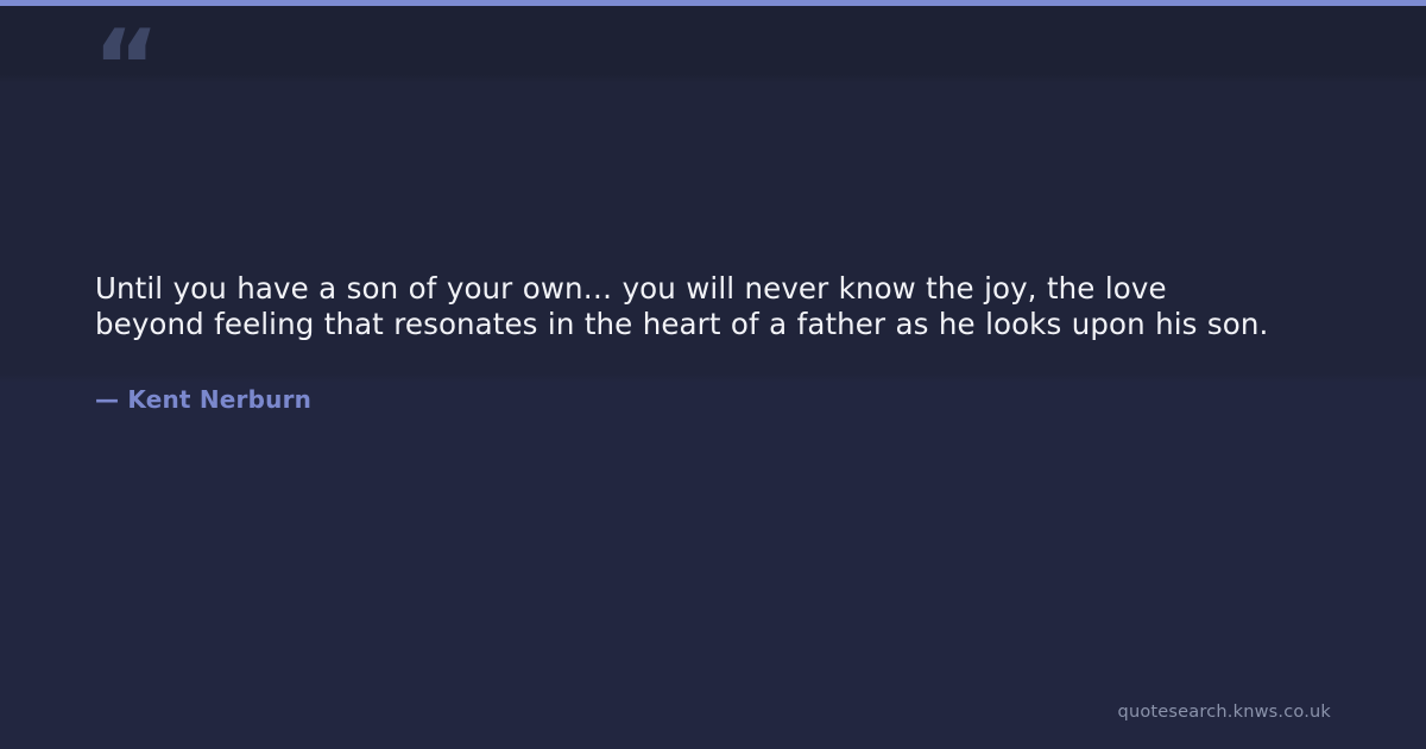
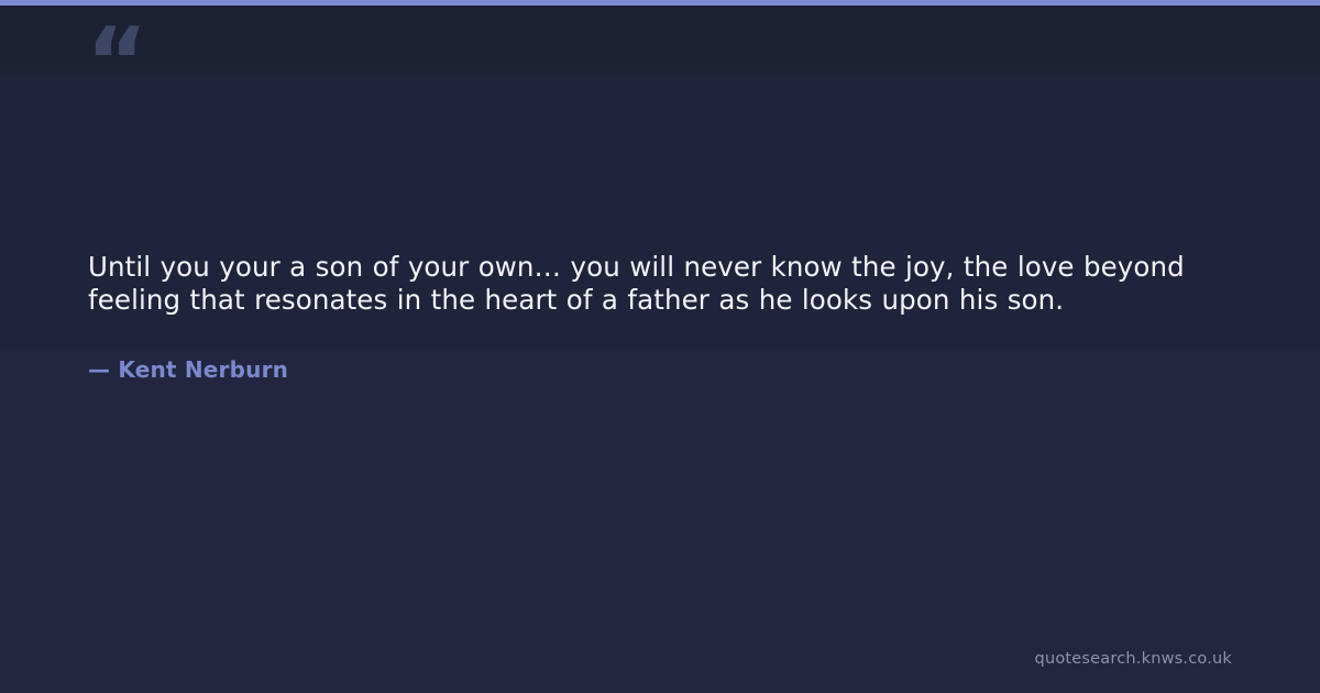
  “
- Until you have a son of your own… you will never know the joy, the love beyond feeling that resonates in the heart of a father as he looks upon his son.
+ Until you your a son of your own… you will never know the joy, the love beyond feeling that resonates in the heart of a father as he looks upon his son.
  — Kent Nerburn
  quotesearch.knws.co.uk
